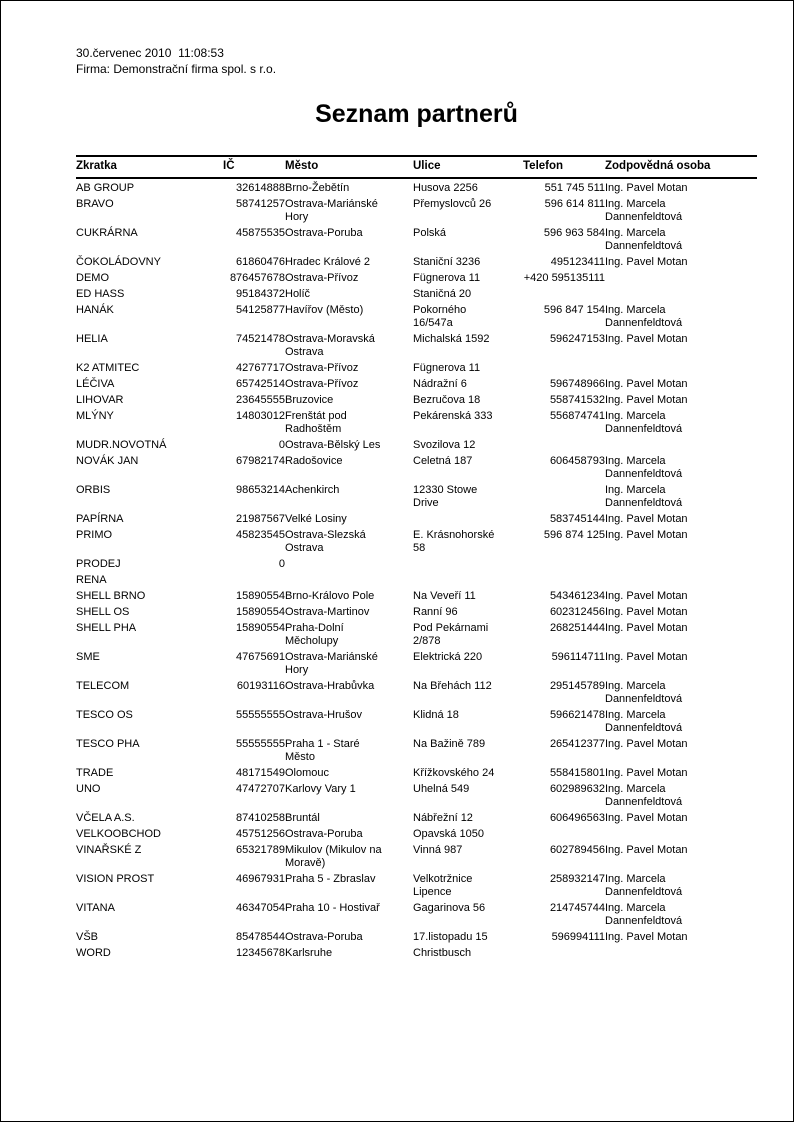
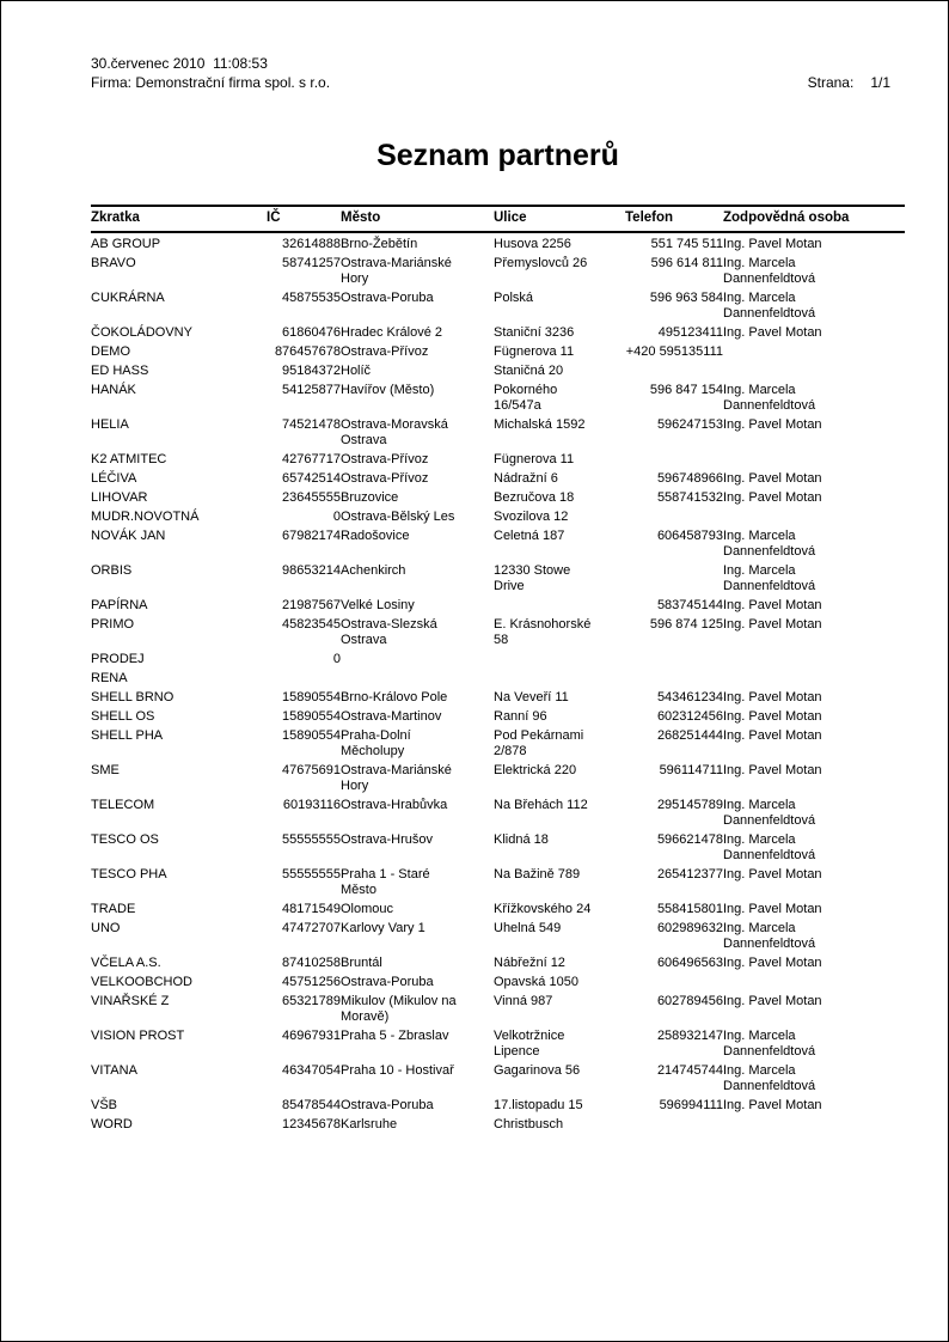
  30.červenec 2010 11:08:53
  Firma: Demonstrační firma spol. s r.o.
+ Strana: 1/1
  Seznam partnerů
  Zkratka	IČ	Město	Ulice	Telefon	Zodpovědná osoba
  AB GROUP	32614888	Brno-Žebětín	Husova 2256	551 745 511	Ing. Pavel Motan
  BRAVO	58741257	Ostrava-Mariánské Hory	Přemyslovců 26	596 614 811	Ing. Marcela Dannenfeldtová
  CUKRÁRNA	45875535	Ostrava-Poruba	Polská	596 963 584	Ing. Marcela Dannenfeldtová
  ČOKOLÁDOVNY	61860476	Hradec Králové 2	Staniční 3236	495123411	Ing. Pavel Motan
  DEMO	876457678	Ostrava-Přívoz	Fügnerova 11	+420 595135111
  ED HASS	95184372	Holíč	Staničná 20
  HANÁK	54125877	Havířov (Město)	Pokorného 16/547a	596 847 154	Ing. Marcela Dannenfeldtová
  HELIA	74521478	Ostrava-Moravská Ostrava	Michalská 1592	596247153	Ing. Pavel Motan
  K2 ATMITEC	42767717	Ostrava-Přívoz	Fügnerova 11
  LÉČIVA	65742514	Ostrava-Přívoz	Nádražní 6	596748966	Ing. Pavel Motan
  LIHOVAR	23645555	Bruzovice	Bezručova 18	558741532	Ing. Pavel Motan
- MLÝNY	14803012	Frenštát pod Radhoštěm	Pekárenská 333	556874741	Ing. Marcela Dannenfeldtová
  MUDR.NOVOTNÁ	0	Ostrava-Bělský Les	Svozilova 12
  NOVÁK JAN	67982174	Radošovice	Celetná 187	606458793	Ing. Marcela Dannenfeldtová
  ORBIS	98653214	Achenkirch	12330 Stowe Drive		Ing. Marcela Dannenfeldtová
  PAPÍRNA	21987567	Velké Losiny		583745144	Ing. Pavel Motan
  PRIMO	45823545	Ostrava-Slezská Ostrava	E. Krásnohorské 58	596 874 125	Ing. Pavel Motan
  PRODEJ	0
  RENA
  SHELL BRNO	15890554	Brno-Královo Pole	Na Veveří 11	543461234	Ing. Pavel Motan
  SHELL OS	15890554	Ostrava-Martinov	Ranní 96	602312456	Ing. Pavel Motan
  SHELL PHA	15890554	Praha-Dolní Měcholupy	Pod Pekárnami 2/878	268251444	Ing. Pavel Motan
  SME	47675691	Ostrava-Mariánské Hory	Elektrická 220	596114711	Ing. Pavel Motan
  TELECOM	60193116	Ostrava-Hrabůvka	Na Břehách 112	295145789	Ing. Marcela Dannenfeldtová
  TESCO OS	55555555	Ostrava-Hrušov	Klidná 18	596621478	Ing. Marcela Dannenfeldtová
  TESCO PHA	55555555	Praha 1 - Staré Město	Na Bažině 789	265412377	Ing. Pavel Motan
  TRADE	48171549	Olomouc	Křížkovského 24	558415801	Ing. Pavel Motan
  UNO	47472707	Karlovy Vary 1	Uhelná 549	602989632	Ing. Marcela Dannenfeldtová
  VČELA A.S.	87410258	Bruntál	Nábřežní 12	606496563	Ing. Pavel Motan
  VELKOOBCHOD	45751256	Ostrava-Poruba	Opavská 1050
  VINAŘSKÉ Z	65321789	Mikulov (Mikulov na Moravě)	Vinná 987	602789456	Ing. Pavel Motan
  VISION PROST	46967931	Praha 5 - Zbraslav	Velkotržnice Lipence	258932147	Ing. Marcela Dannenfeldtová
  VITANA	46347054	Praha 10 - Hostivař	Gagarinova 56	214745744	Ing. Marcela Dannenfeldtová
  VŠB	85478544	Ostrava-Poruba	17.listopadu 15	596994111	Ing. Pavel Motan
  WORD	12345678	Karlsruhe	Christbusch
